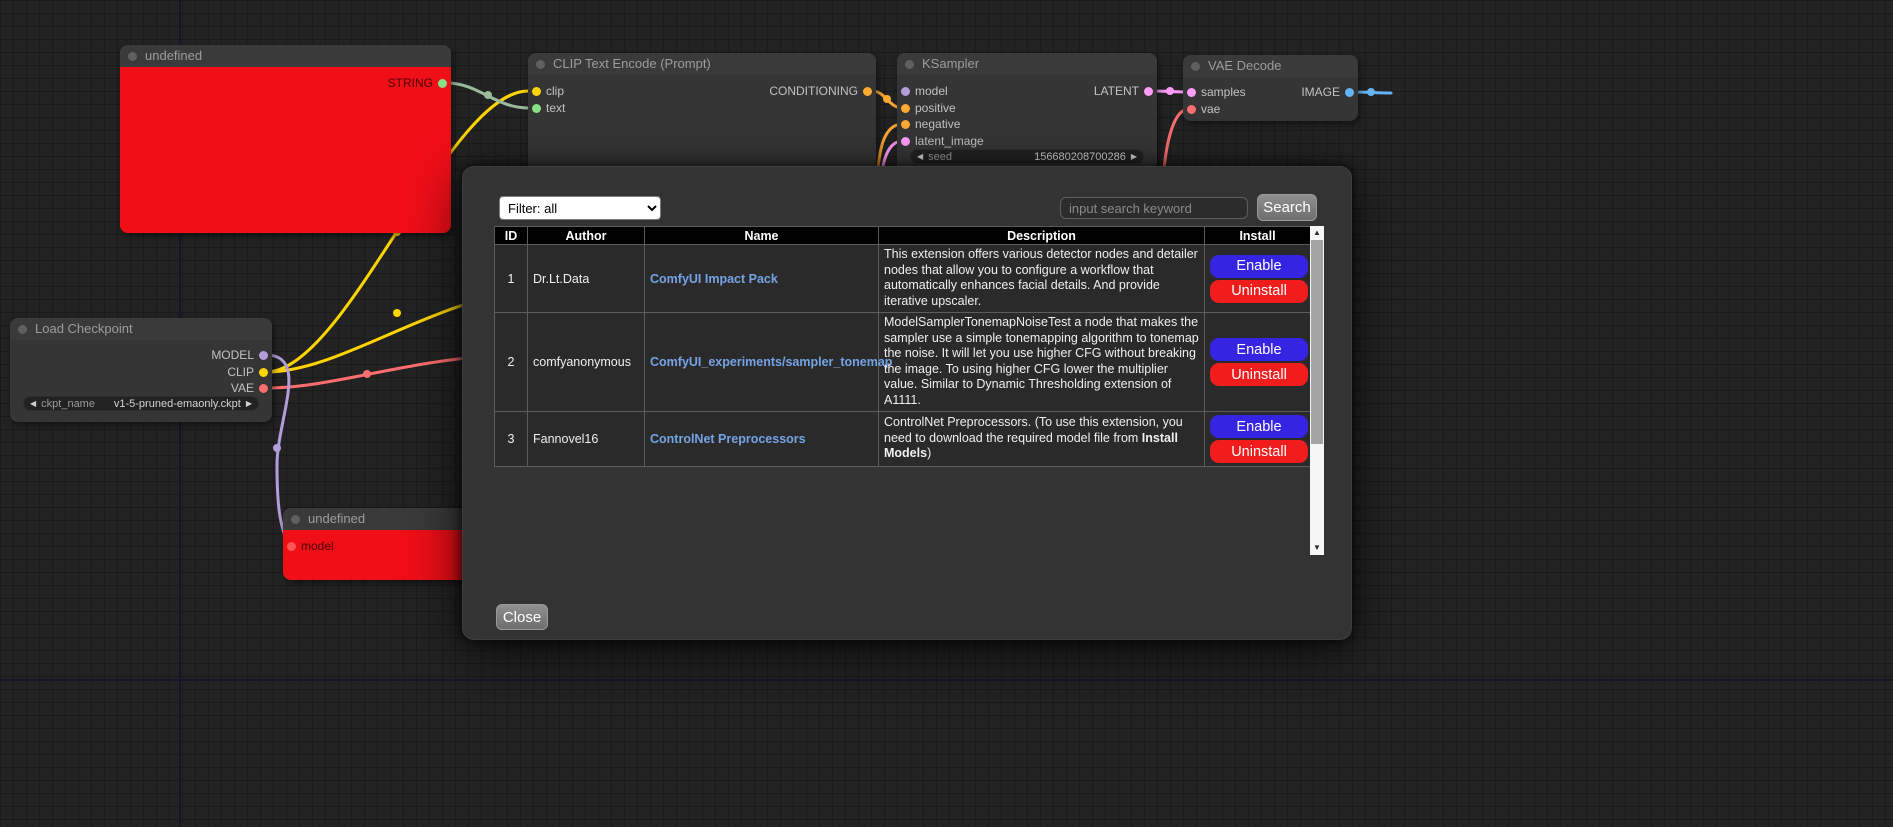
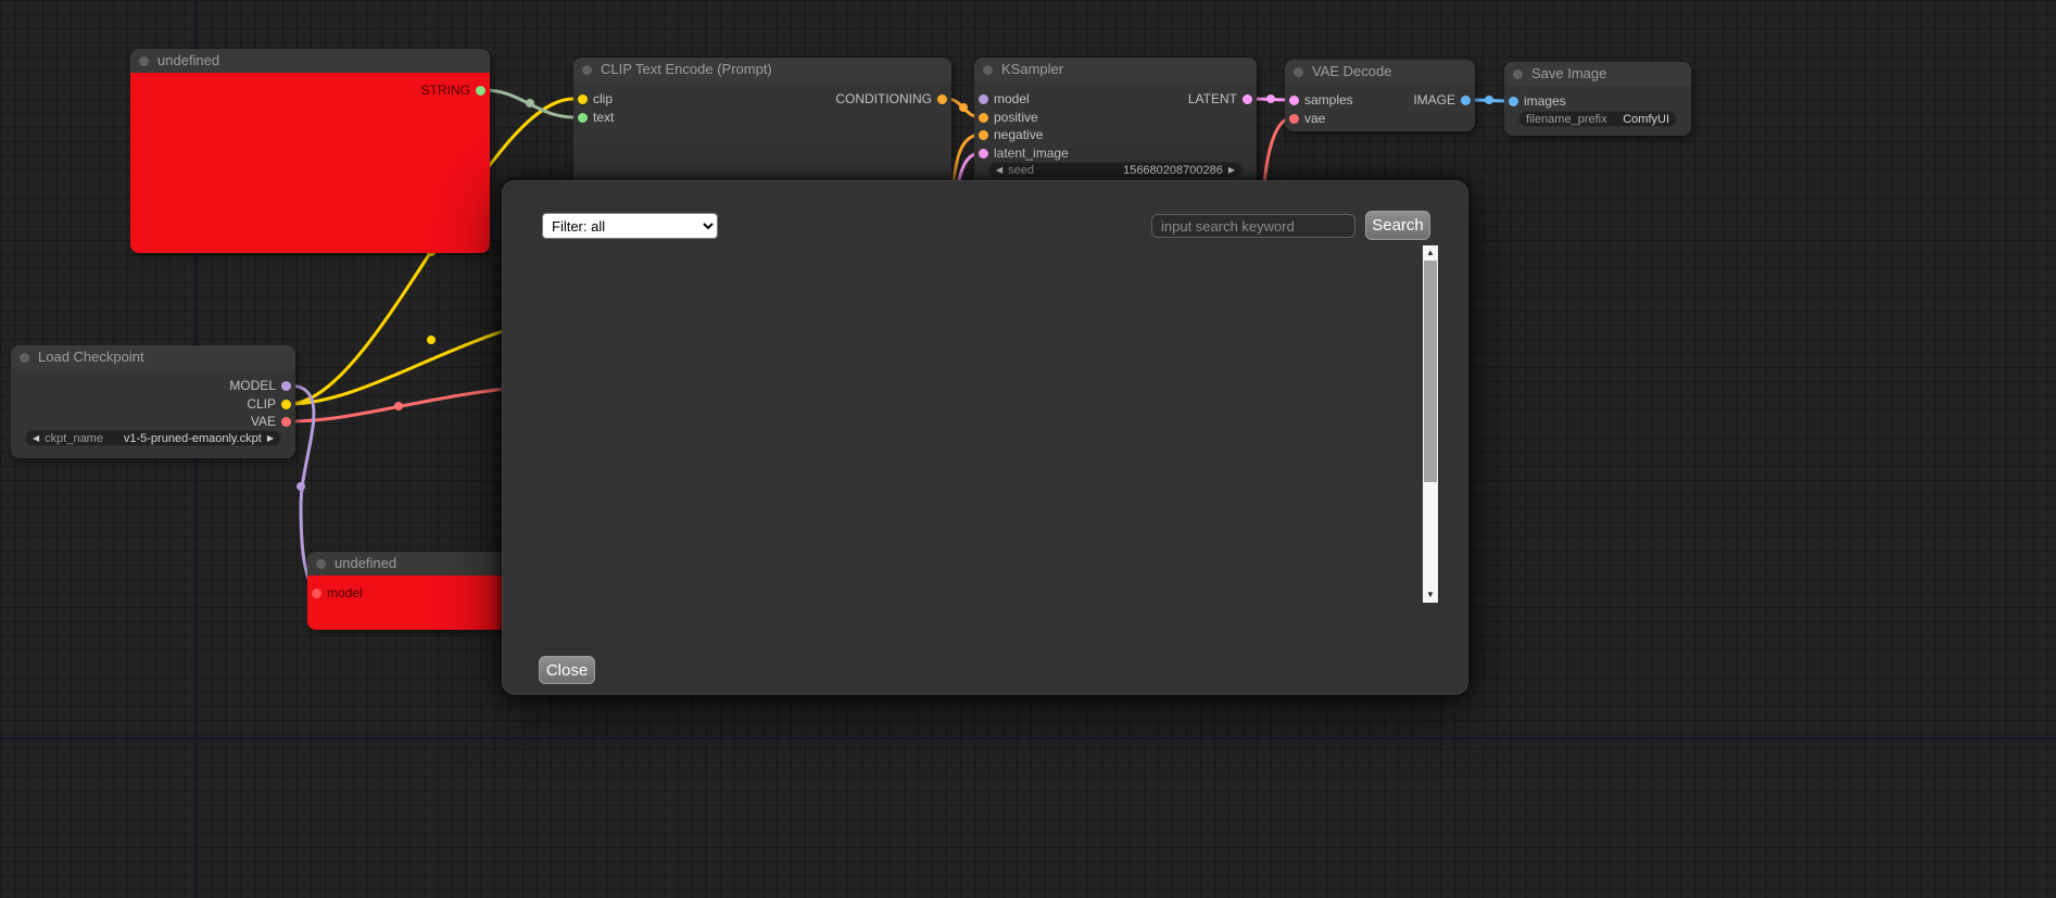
  undefined
  STRING
  CLIP Text Encode (Prompt)
  clip
  text
  CONDITIONING
  KSampler
  model
  positive
  negative
  latent_image
  LATENT
  ◀
  seed
  156680208700286
  ▶
  VAE Decode
  samples
  vae
  IMAGE
+ Save Image
+ images
+ filename_prefix
+ ComfyUI
  Load Checkpoint
  MODEL
  CLIP
  VAE
  ◀
  ckpt_name
  v1-5-pruned-emaonly.ckpt
  ▶
  undefined
  model
  Filter: all
  input search keyword
  Search
- ID	Author	Name	Description	Install
- 1	Dr.Lt.Data	ComfyUI Impact Pack	This extension offers various detector nodes and detailer nodes that allow you to configure a workflow that automatically enhances facial details. And provide iterative upscaler.	Enable Uninstall
- 2	comfyanonymous	ComfyUI_experiments/sampler_tonemap	ModelSamplerTonemapNoiseTest a node that makes the sampler use a simple tonemapping algorithm to tonemap the noise. It will let you use higher CFG without breaking the image. To using higher CFG lower the multiplier value. Similar to Dynamic Thresholding extension of A1111.	Enable Uninstall
- 3	Fannovel16	ControlNet Preprocessors	ControlNet Preprocessors. (To use this extension, you need to download the required model file from Install Models)	Enable Uninstall
  ▲
  ▼
  Close
